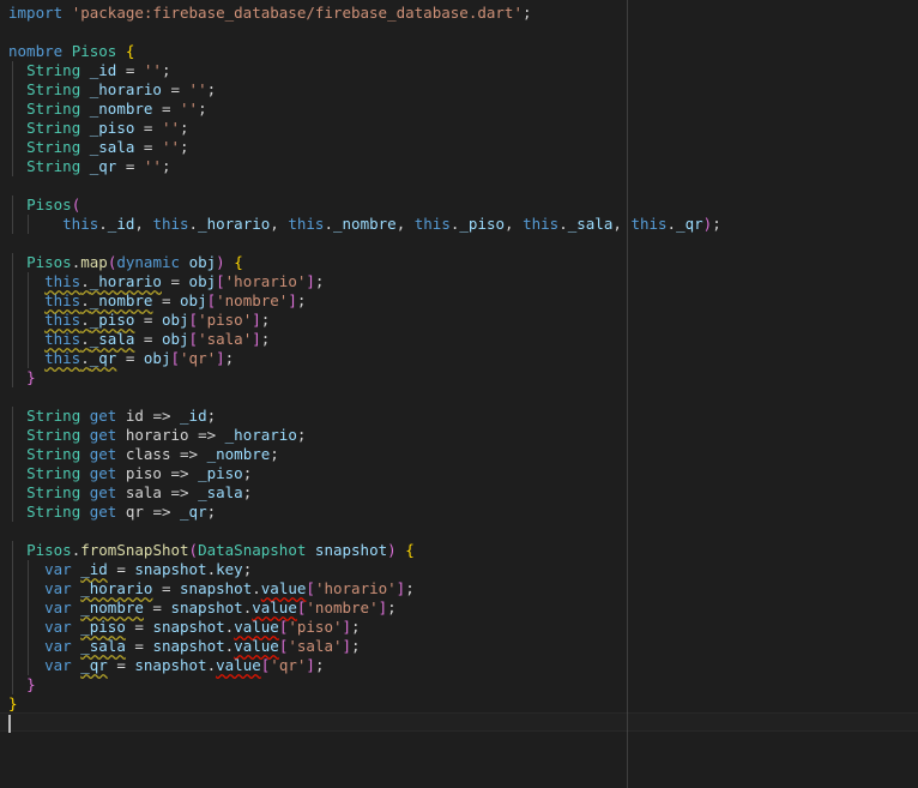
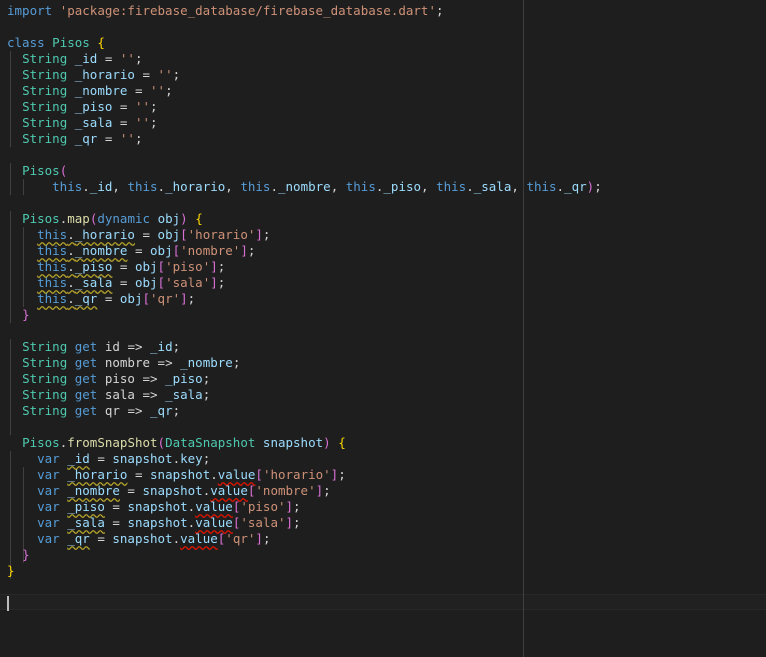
  import 'package:firebase_database/firebase_database.dart';
- nombre Pisos {
+ class Pisos {
  String _id = '';
  String _horario = '';
  String _nombre = '';
  String _piso = '';
  String _sala = '';
  String _qr = '';
  Pisos(
  this._id, this._horario, this._nombre, this._piso, this._sala, this._qr);
  Pisos.map(dynamic obj) {
  this._horario = obj['horario'];
  this._nombre = obj['nombre'];
  this._piso = obj['piso'];
  this._sala = obj['sala'];
  this._qr = obj['qr'];
  }
  String get id => _id;
- String get horario => _horario;
- String get class => _nombre;
+ String get nombre => _nombre;
  String get piso => _piso;
  String get sala => _sala;
  String get qr => _qr;
  Pisos.fromSnapShot(DataSnapshot snapshot) {
  var _id = snapshot.key;
  var _horario = snapshot.value['horario'];
  var _nombre = snapshot.value['nombre'];
  var _piso = snapshot.value['piso'];
  var _sala = snapshot.value['sala'];
  var _qr = snapshot.value['qr'];
  }
  }
